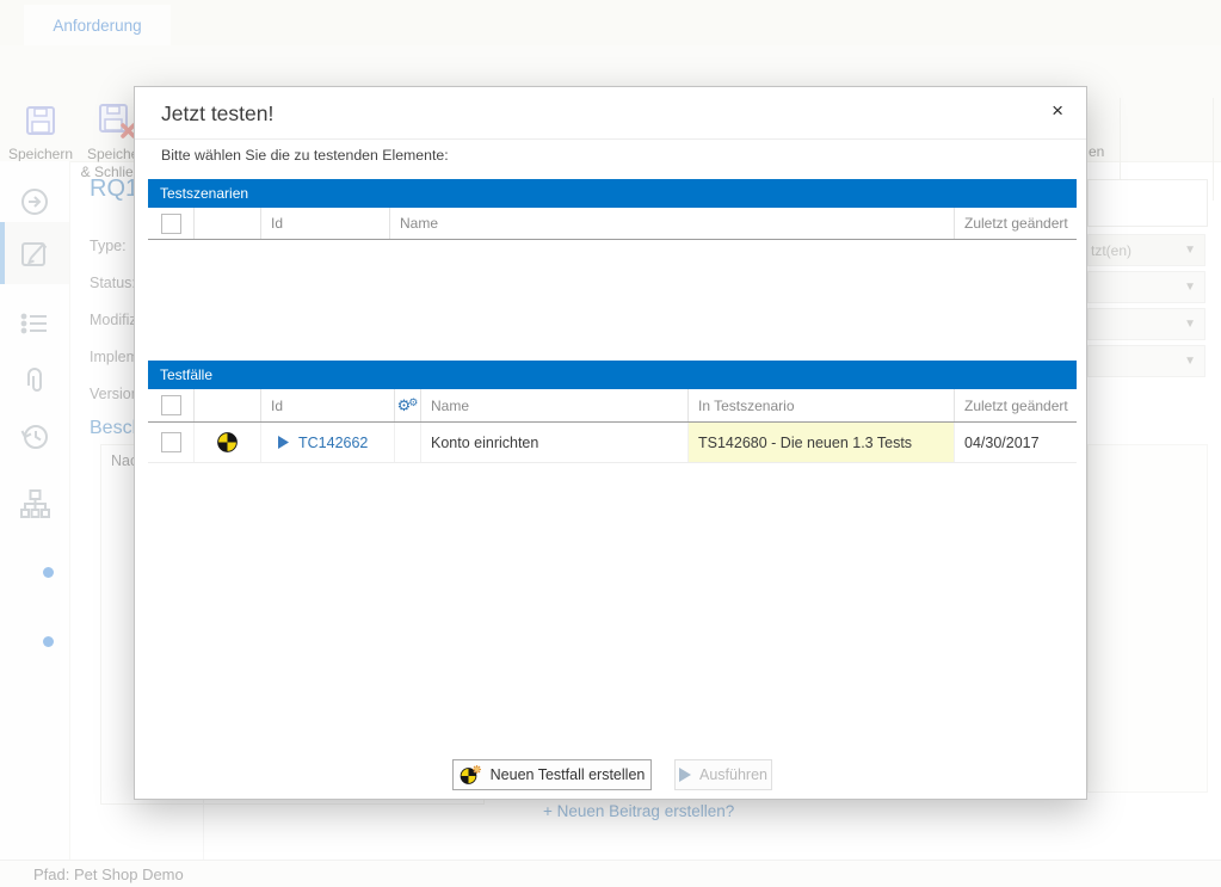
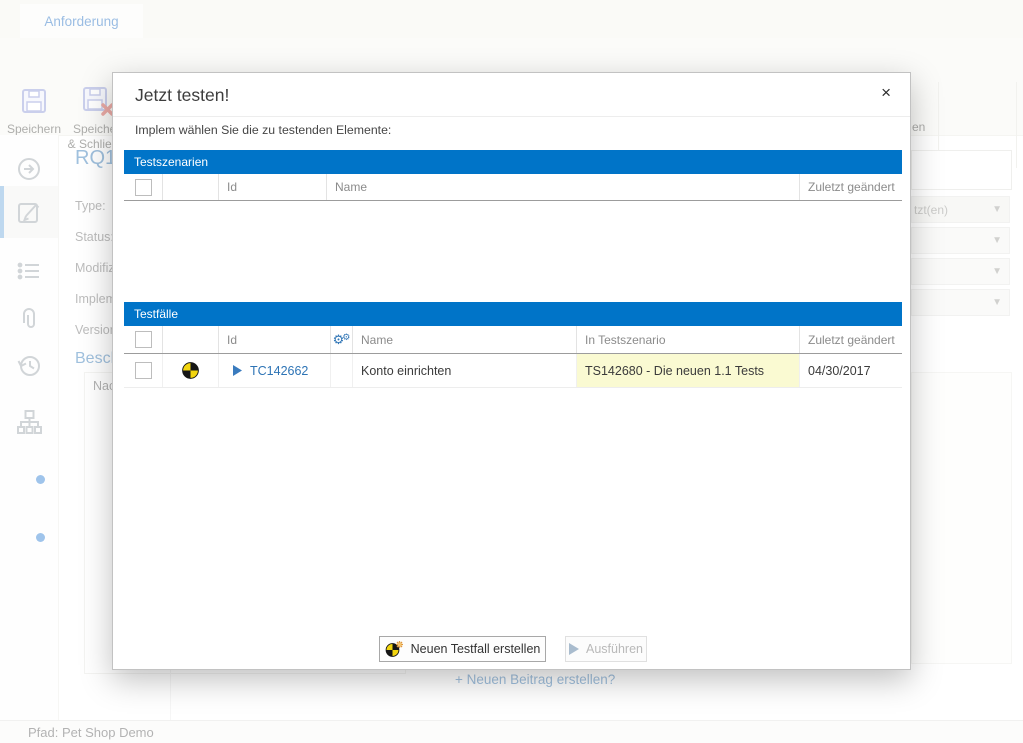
  Anforderung
  Speichern
  & Schlie
  en
  RQ1
  Type:
  Status
  Modifi
  Implem
  Versio
  Besc
  tzt(en)
  ▼
  ▼
  ▼
  ▼
  + Neuen Beitrag erstellen?
  Pfad: Pet Shop Demo
  Jetzt testen!
  ×
- Bitte wählen Sie die zu testenden Elemente:
+ Implem wählen Sie die zu testenden Elemente:
  Testszenarien
  Id
  Name
  Zuletzt geändert
  Testfälle
  Id
  ⚙⚙
  Name
  In Testszenario
  Zuletzt geändert
  TC142662
  Konto einrichten
- TS142680 - Die neuen 1.3 Tests
+ TS142680 - Die neuen 1.1 Tests
  04/30/2017
  Neuen Testfall erstellen
  Ausführen
